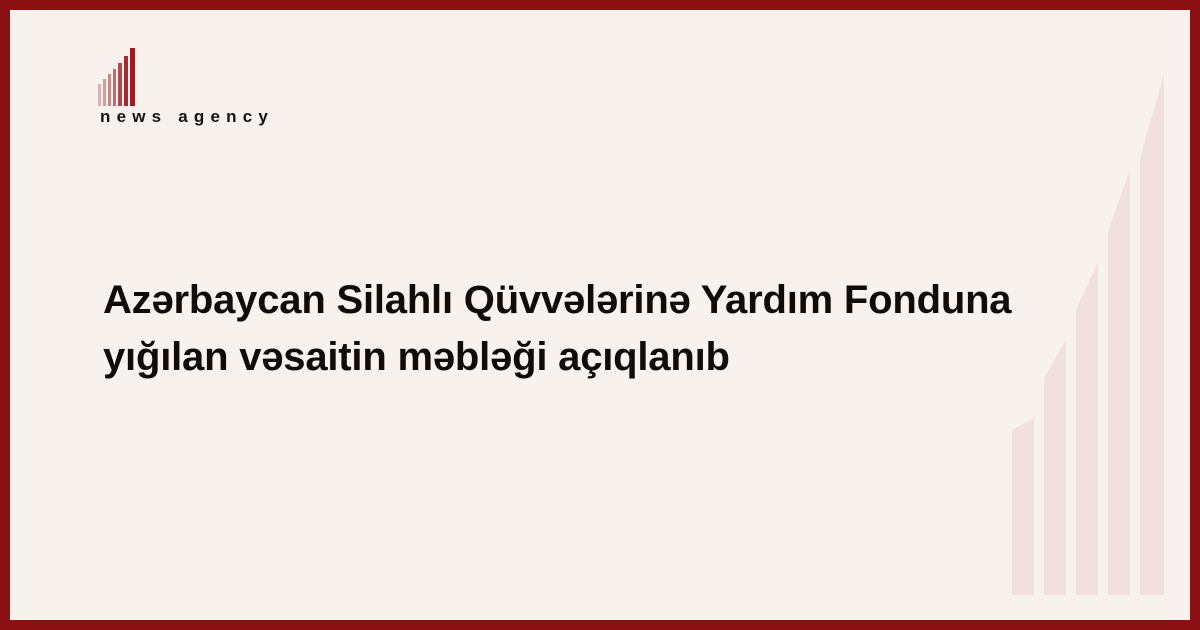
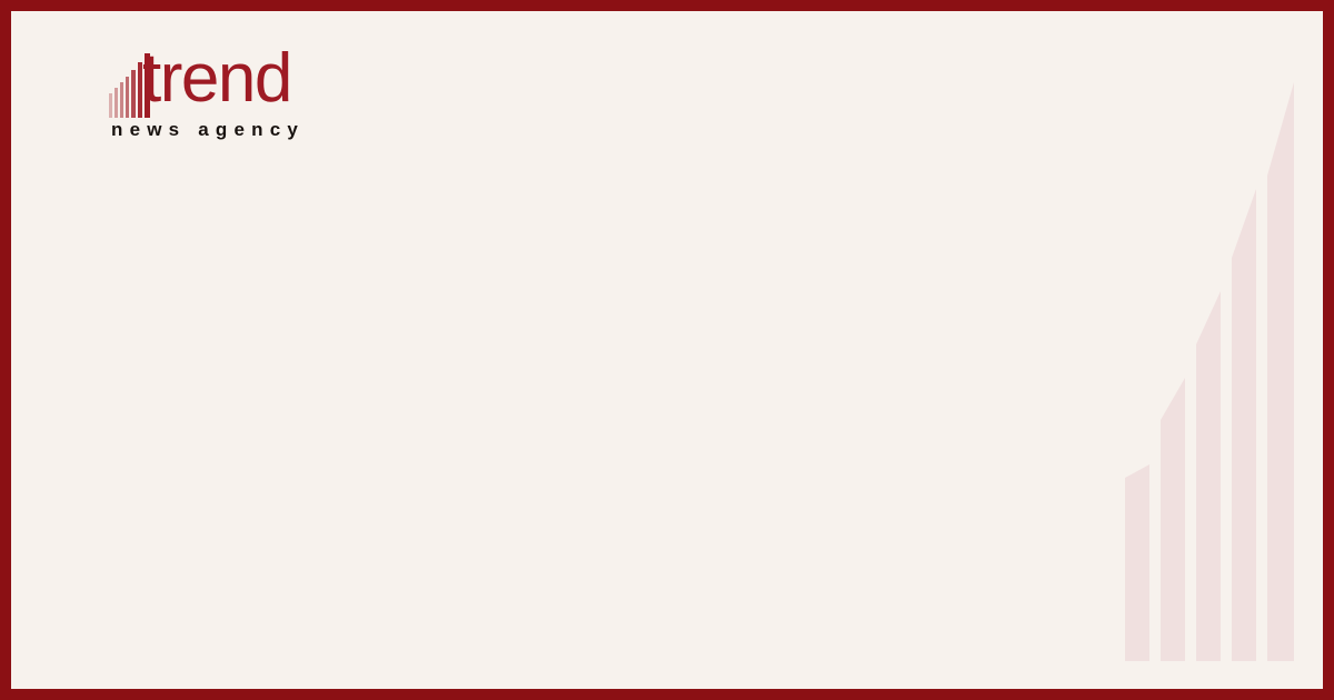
+ trend
  news agency
- Azərbaycan Silahlı Qüvvələrinə Yardım Fonduna yığılan vəsaitin məbləği açıqlanıb
